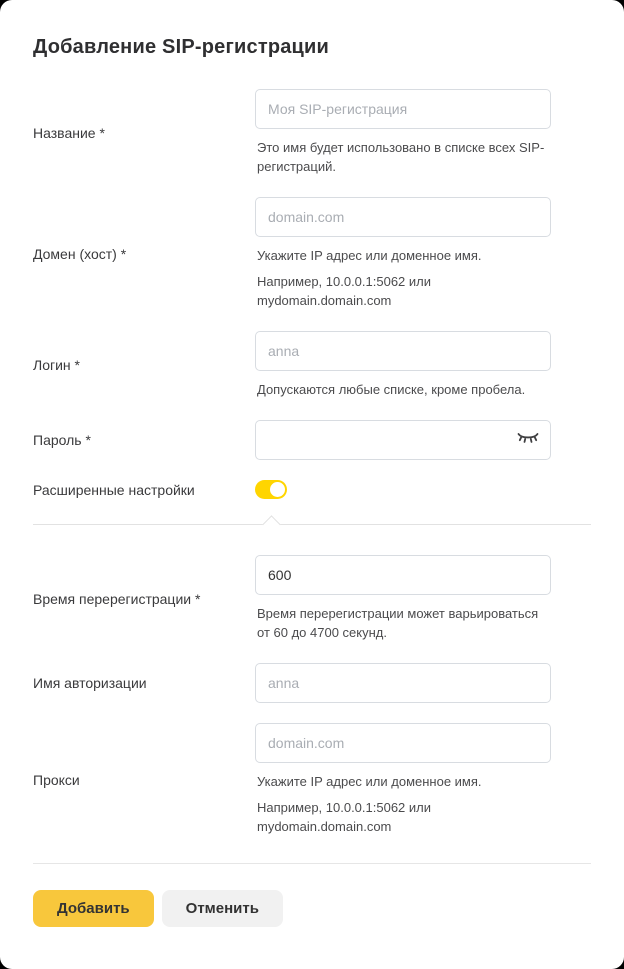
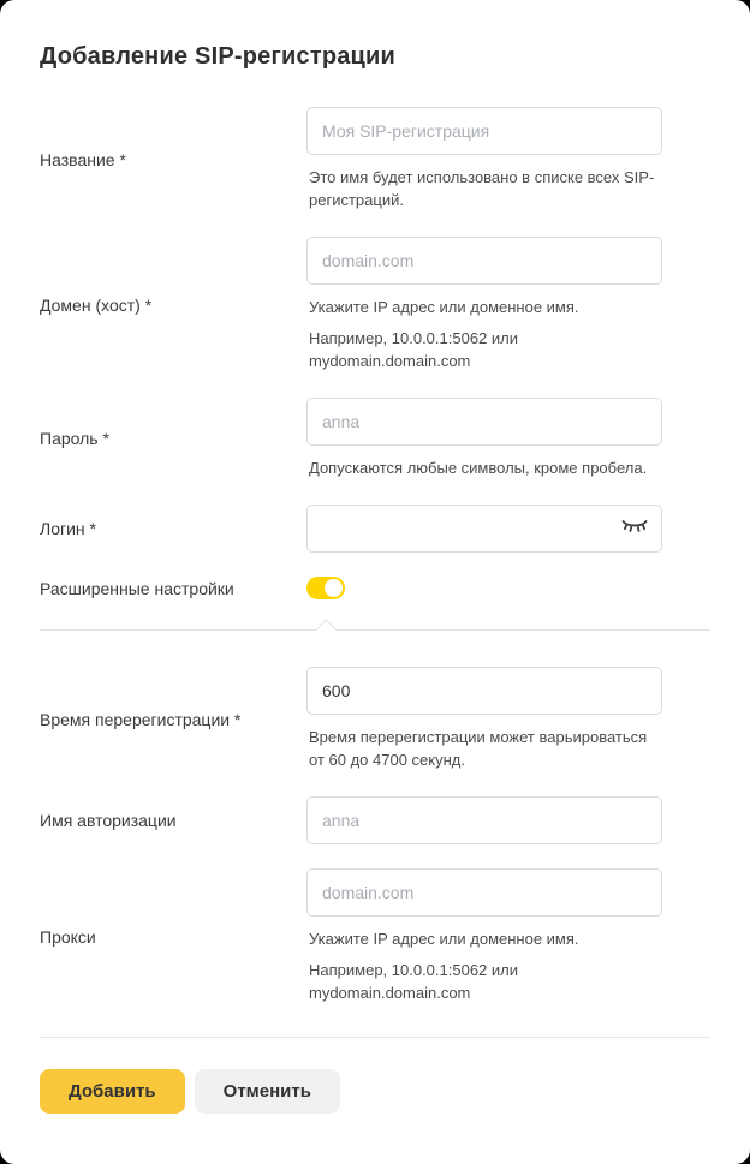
  Добавление SIP-регистрации
  Название *
  Моя SIP-регистрация
  Это имя будет использовано в списке всех SIP-регистраций.
  Домен (хост) *
  domain.com
  Укажите IP адрес или доменное имя.
  Например, 10.0.0.1:5062 или mydomain.domain.com
- Логин *
+ Пароль *
  anna
- Допускаются любые списке, кроме пробела.
+ Допускаются любые символы, кроме пробела.
- Пароль *
+ Логин *
  Расширенные настройки
  Время перерегистрации *
  600
  Время перерегистрации может варьироваться от 60 до 4700 секунд.
  Имя авторизации
  anna
  Прокси
  domain.com
  Укажите IP адрес или доменное имя.
  Например, 10.0.0.1:5062 или mydomain.domain.com
  Добавить
  Отменить
